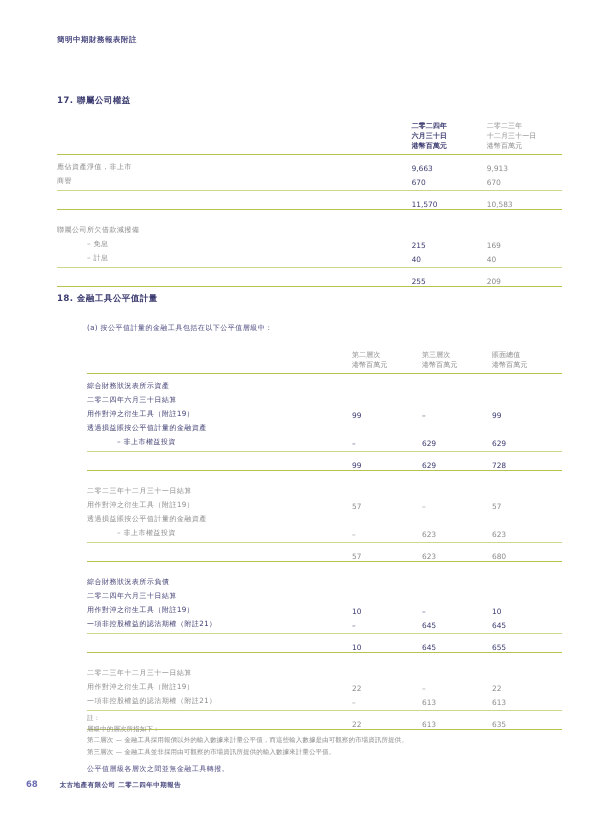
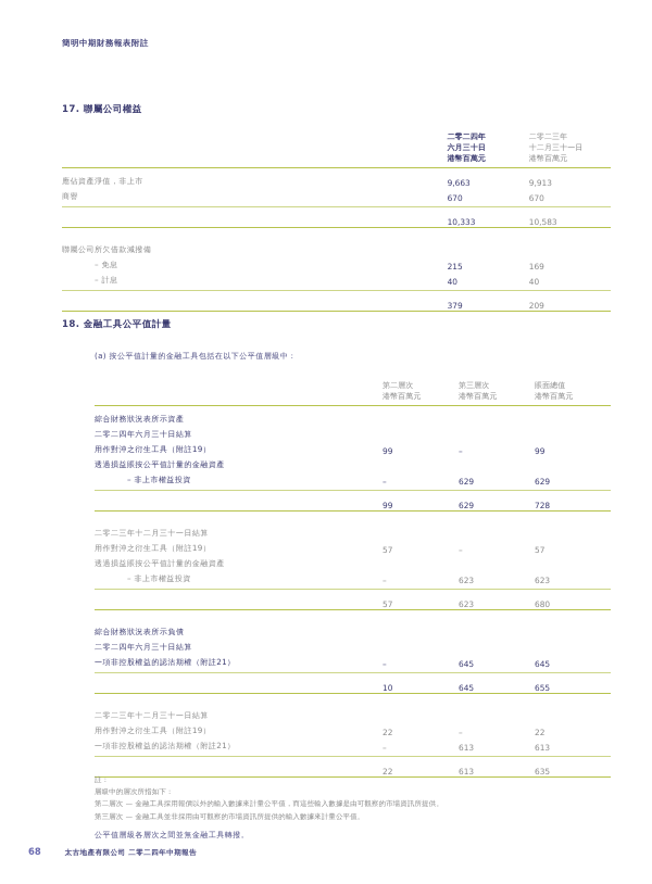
  簡明中期財務報表附註
  17. 聯屬公司權益
  	二零二四年 六月三十日 港幣百萬元	二零二三年 十二月三十一日 港幣百萬元
  應佔資產淨值，非上市	9,663	9,913
  商譽	670	670
- 	11,570	10,583
+ 	10,333	10,583
  聯屬公司所欠借款減撥備
  – 免息	215	169
  – 計息	40	40
- 	255	209
+ 	379	209
  18. 金融工具公平值計量
  (a) 按公平值計量的金融工具包括在以下公平值層級中：
  	第二層次 港幣百萬元	第三層次 港幣百萬元	賬面總值 港幣百萬元
  綜合財務狀況表所示資產
  二零二四年六月三十日結算
  用作對沖之衍生工具（附註19）	99	–	99
  透過損益賬按公平值計量的金融資產
  – 非上市權益投資	–	629	629
  	99	629	728
  二零二三年十二月三十一日結算
  用作對沖之衍生工具（附註19）	57	–	57
  透過損益賬按公平值計量的金融資產
  – 非上市權益投資	–	623	623
  	57	623	680
  綜合財務狀況表所示負債
  二零二四年六月三十日結算
- 用作對沖之衍生工具（附註19）	10	–	10
  一項非控股權益的認沽期權（附註21）	–	645	645
  	10	645	655
  二零二三年十二月三十一日結算
  用作對沖之衍生工具（附註19）	22	–	22
  一項非控股權益的認沽期權（附註21）	–	613	613
  	22	613	635
  註：
  層級中的層次所指如下：
  第二層次 — 金融工具採用報價以外的輸入數據來計量公平值，而這些輸入數據是由可觀察的市場資訊所提供。
  第三層次 — 金融工具並非採用由可觀察的市場資訊所提供的輸入數據來計量公平值。
  公平值層級各層次之間並無金融工具轉撥。
  68
  太古地產有限公司 二零二四年中期報告
